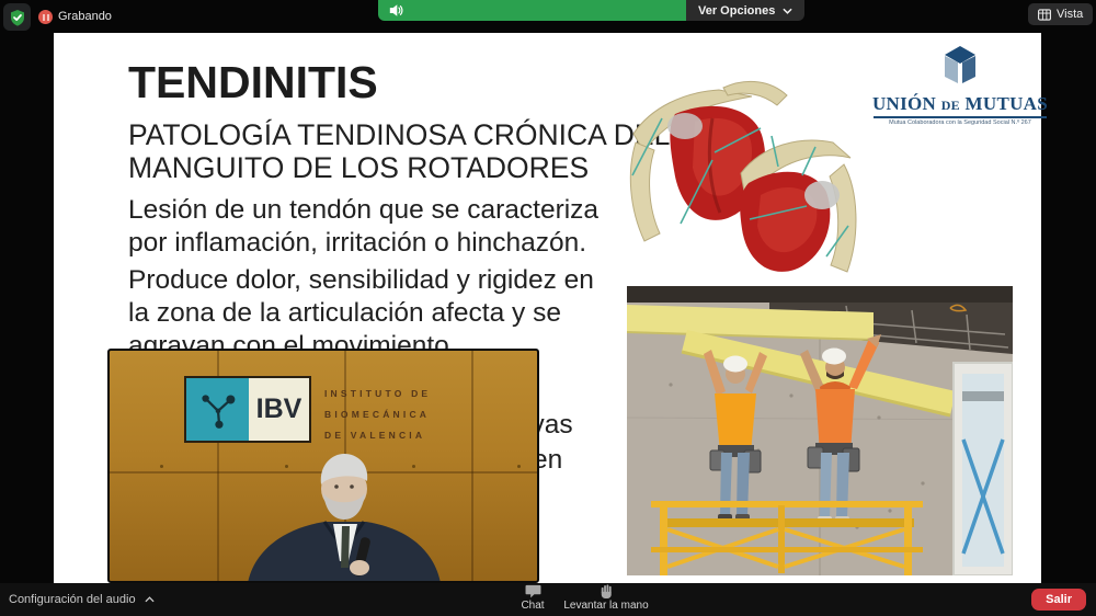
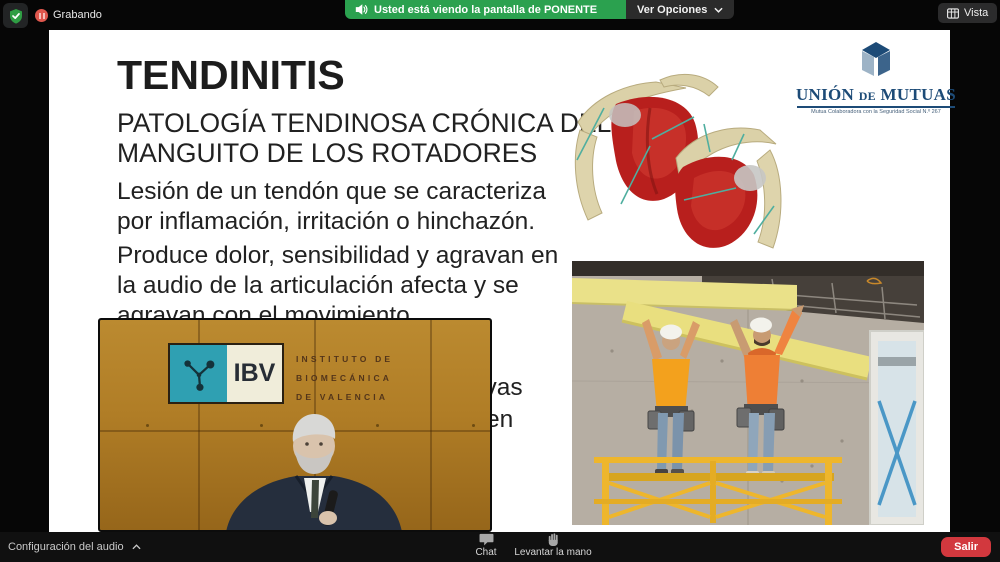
  Grabando
+ Usted está viendo la pantalla de PONENTE
  Ver Opciones
  Vista
  TENDINITIS
  PATOLOGÍA TENDINOSA CRÓNICA DL
  MANGUITO DE LOS ROTADORES
  Lesión de un tendón que se caracteriza
  por inflamación, irritación o hinchazón.
- Produce dolor, sensibilidad y rigidez en
+ Produce dolor, sensibilidad y agravan en
- la zona de la articulación afecta y se
+ la audio de la articulación afecta y se
  agravan con el movimiento.
  en
  UNIÓN DE MUTUAS
  IBV
  INSTITUTO DE
  BIOMECÁNICA
  DE VALENCIA
  Configuración del audio
  Chat
  Levantar la mano
  Salir
